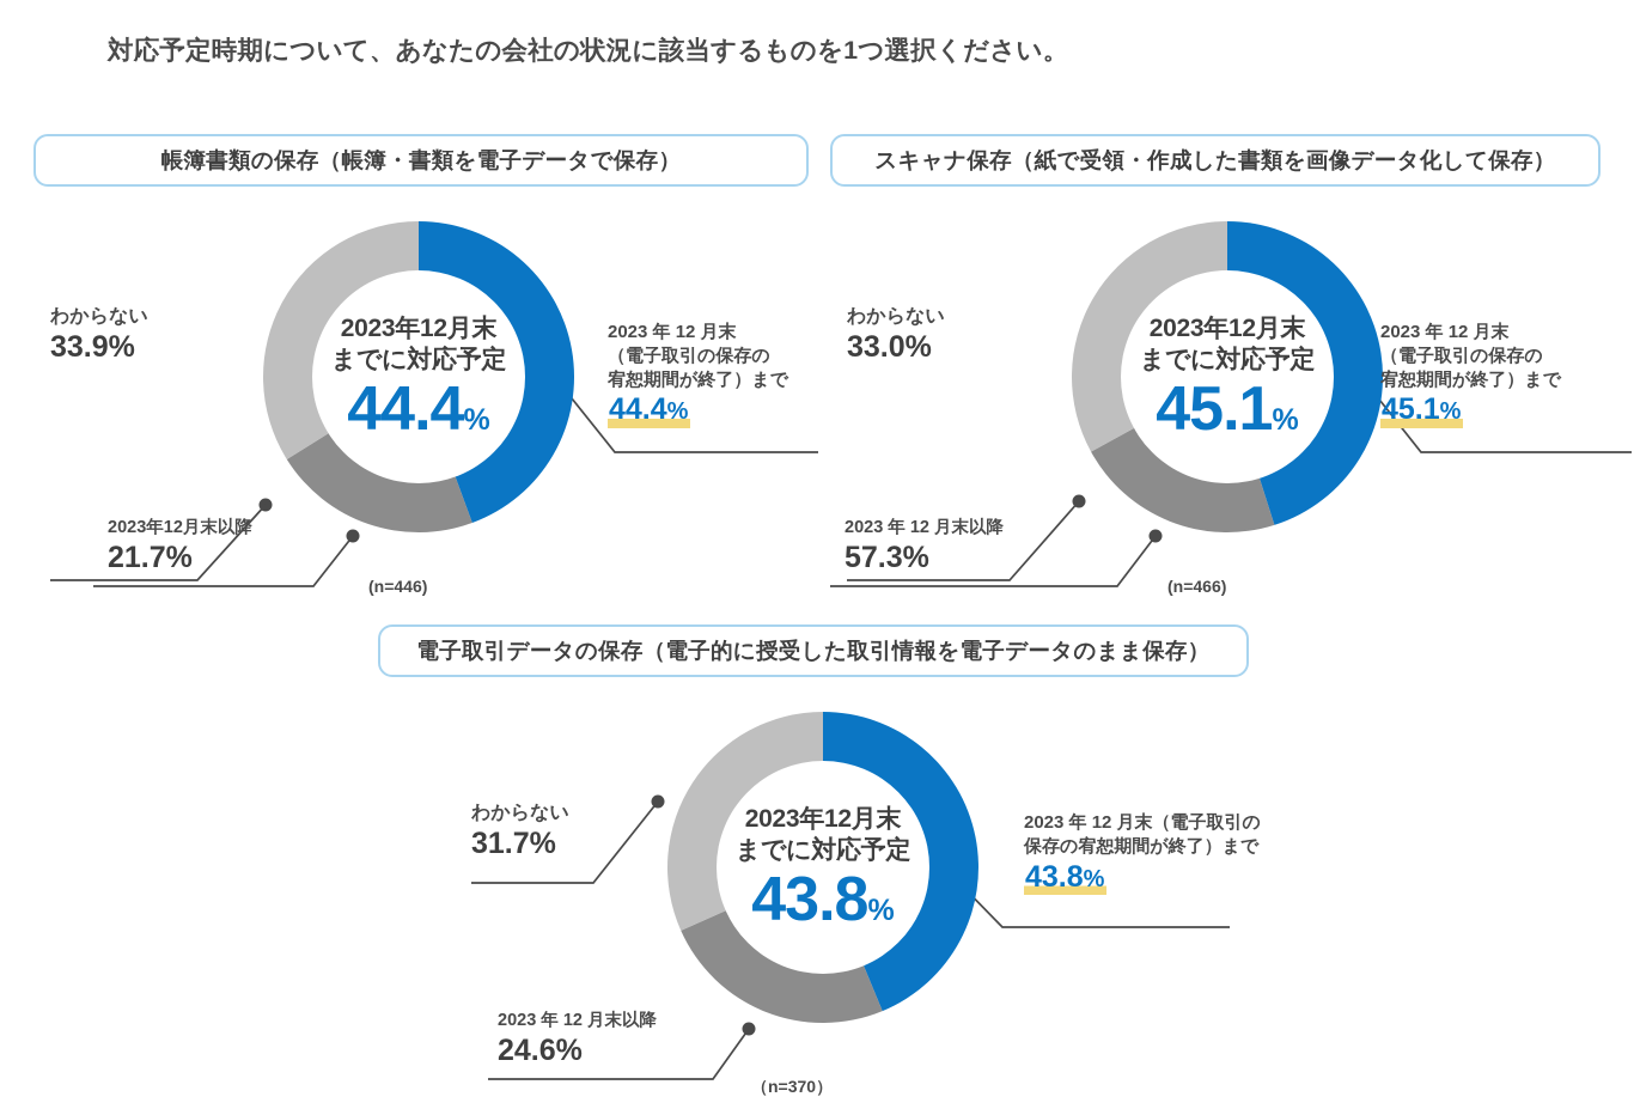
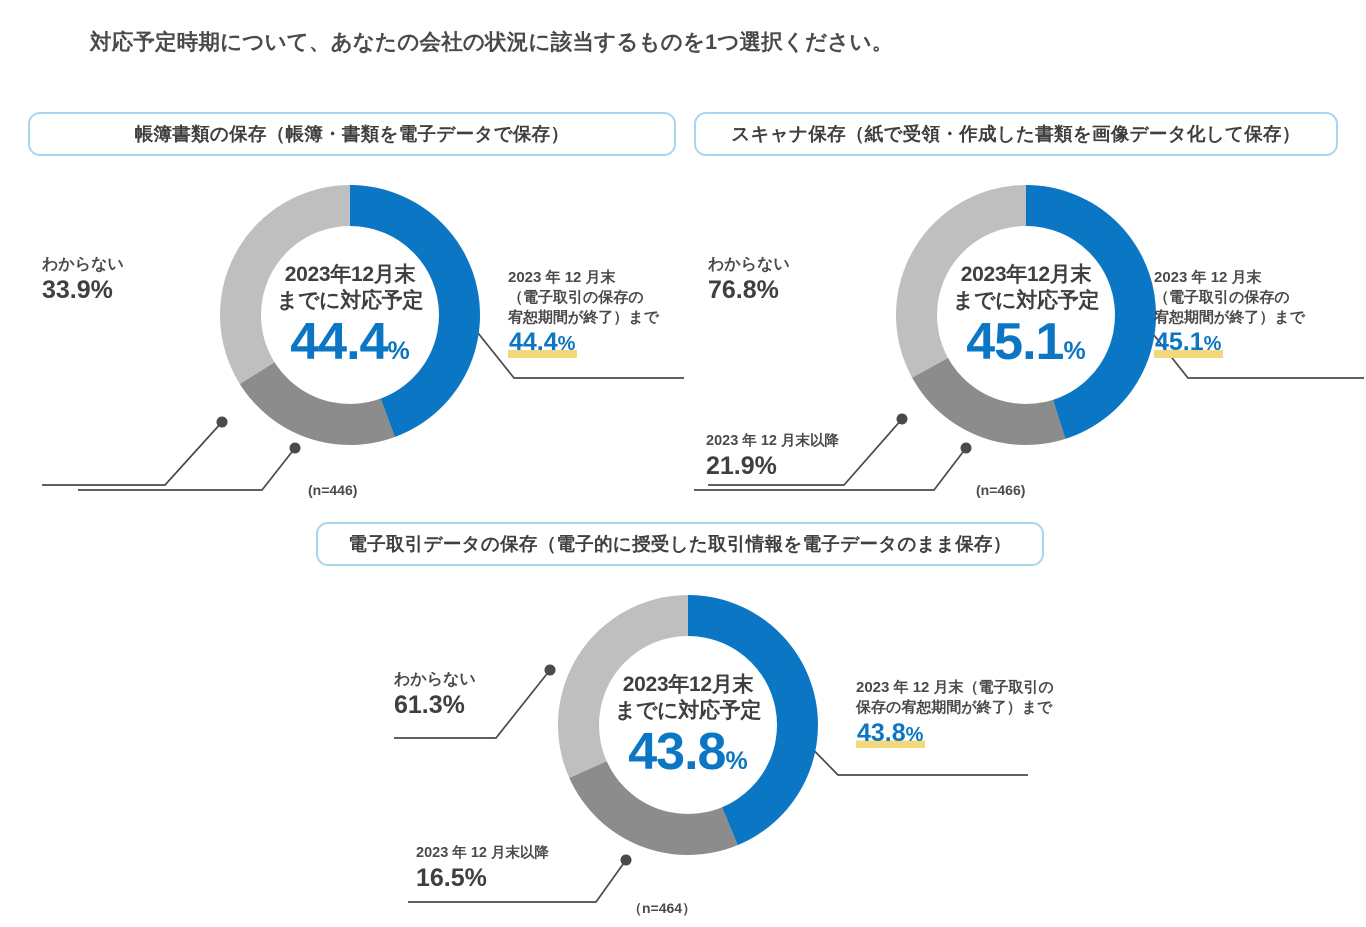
  対応予定時期について、あなたの会社の状況に該当するものを1つ選択ください。
  帳簿書類の保存（帳簿・書類を電子データで保存）
  スキャナ保存（紙で受領・作成した書類を画像データ化して保存）
  電子取引データの保存（電子的に授受した取引情報を電子データのまま保存）
  2023年12月末
  までに対応予定
  44.4%
  わからない
  33.9%
- 2023年12月末以降
- 21.7%
  2023 年 12 月末
  （電子取引の保存の
  宥恕期間が終了）まで
  44.4%
  (n=446)
  2023年12月末
  までに対応予定
  45.1%
  わからない
- 33.0%
+ 76.8%
  2023 年 12 月末以降
- 57.3%
+ 21.9%
  2023 年 12 月末
  （電子取引の保存の
  宥恕期間が終了）まで
  45.1%
  (n=466)
  2023年12月末
  までに対応予定
  43.8%
  わからない
- 31.7%
+ 61.3%
  2023 年 12 月末以降
- 24.6%
+ 16.5%
  2023 年 12 月末（電子取引の
  保存の宥恕期間が終了）まで
  43.8%
- （n=370）
+ （n=464）
